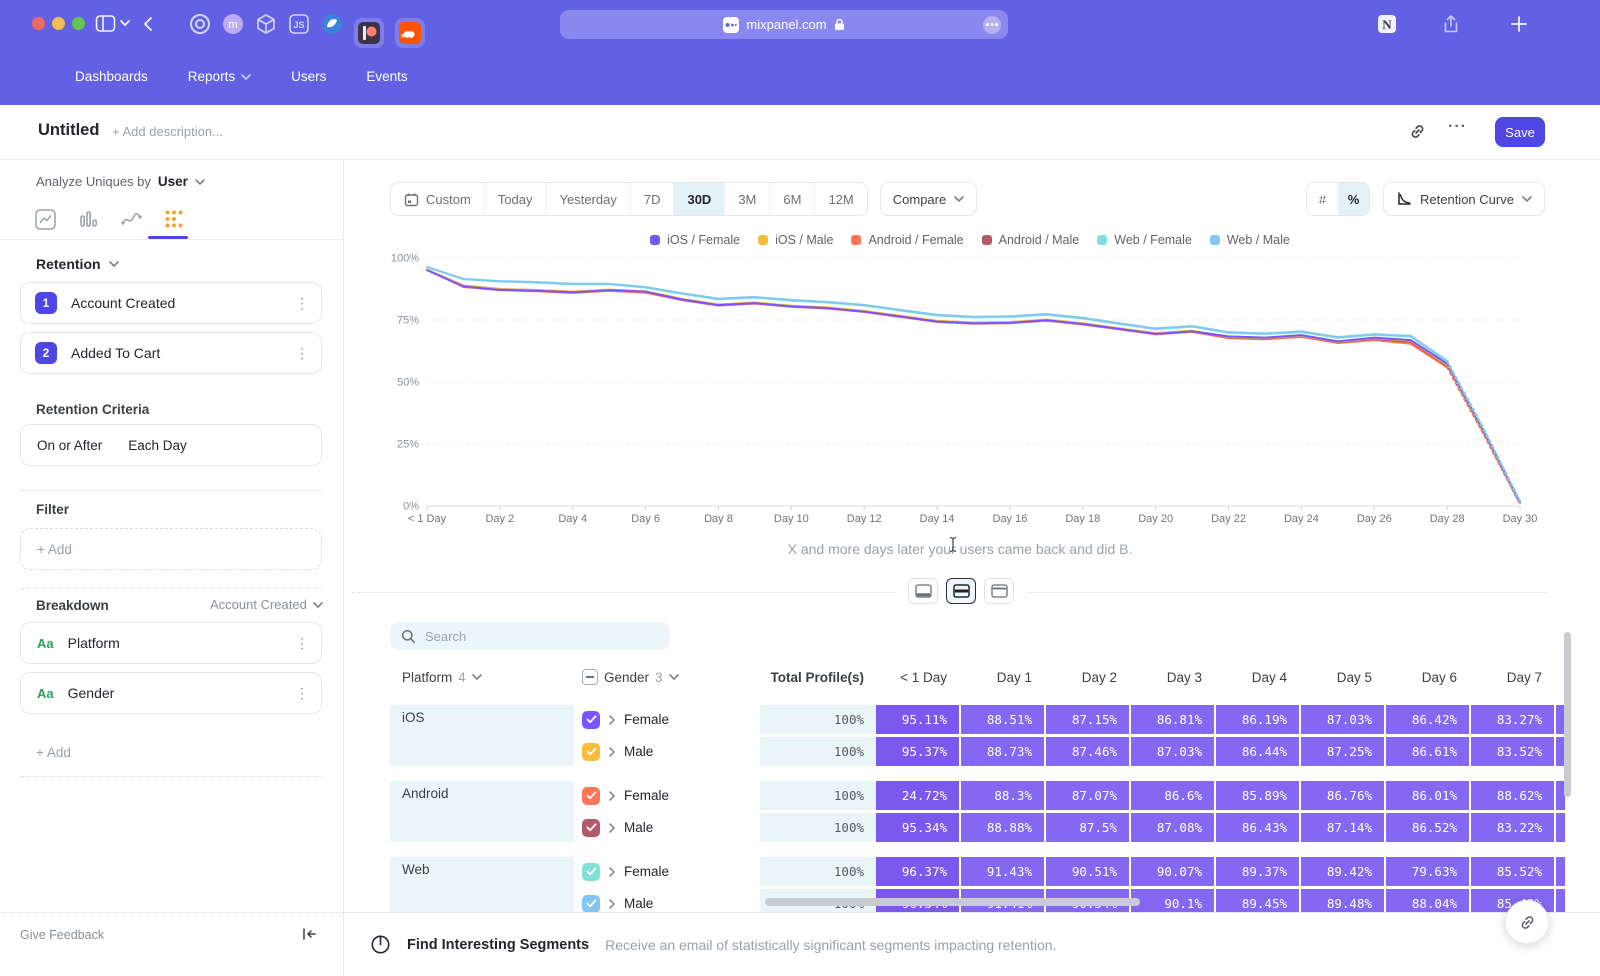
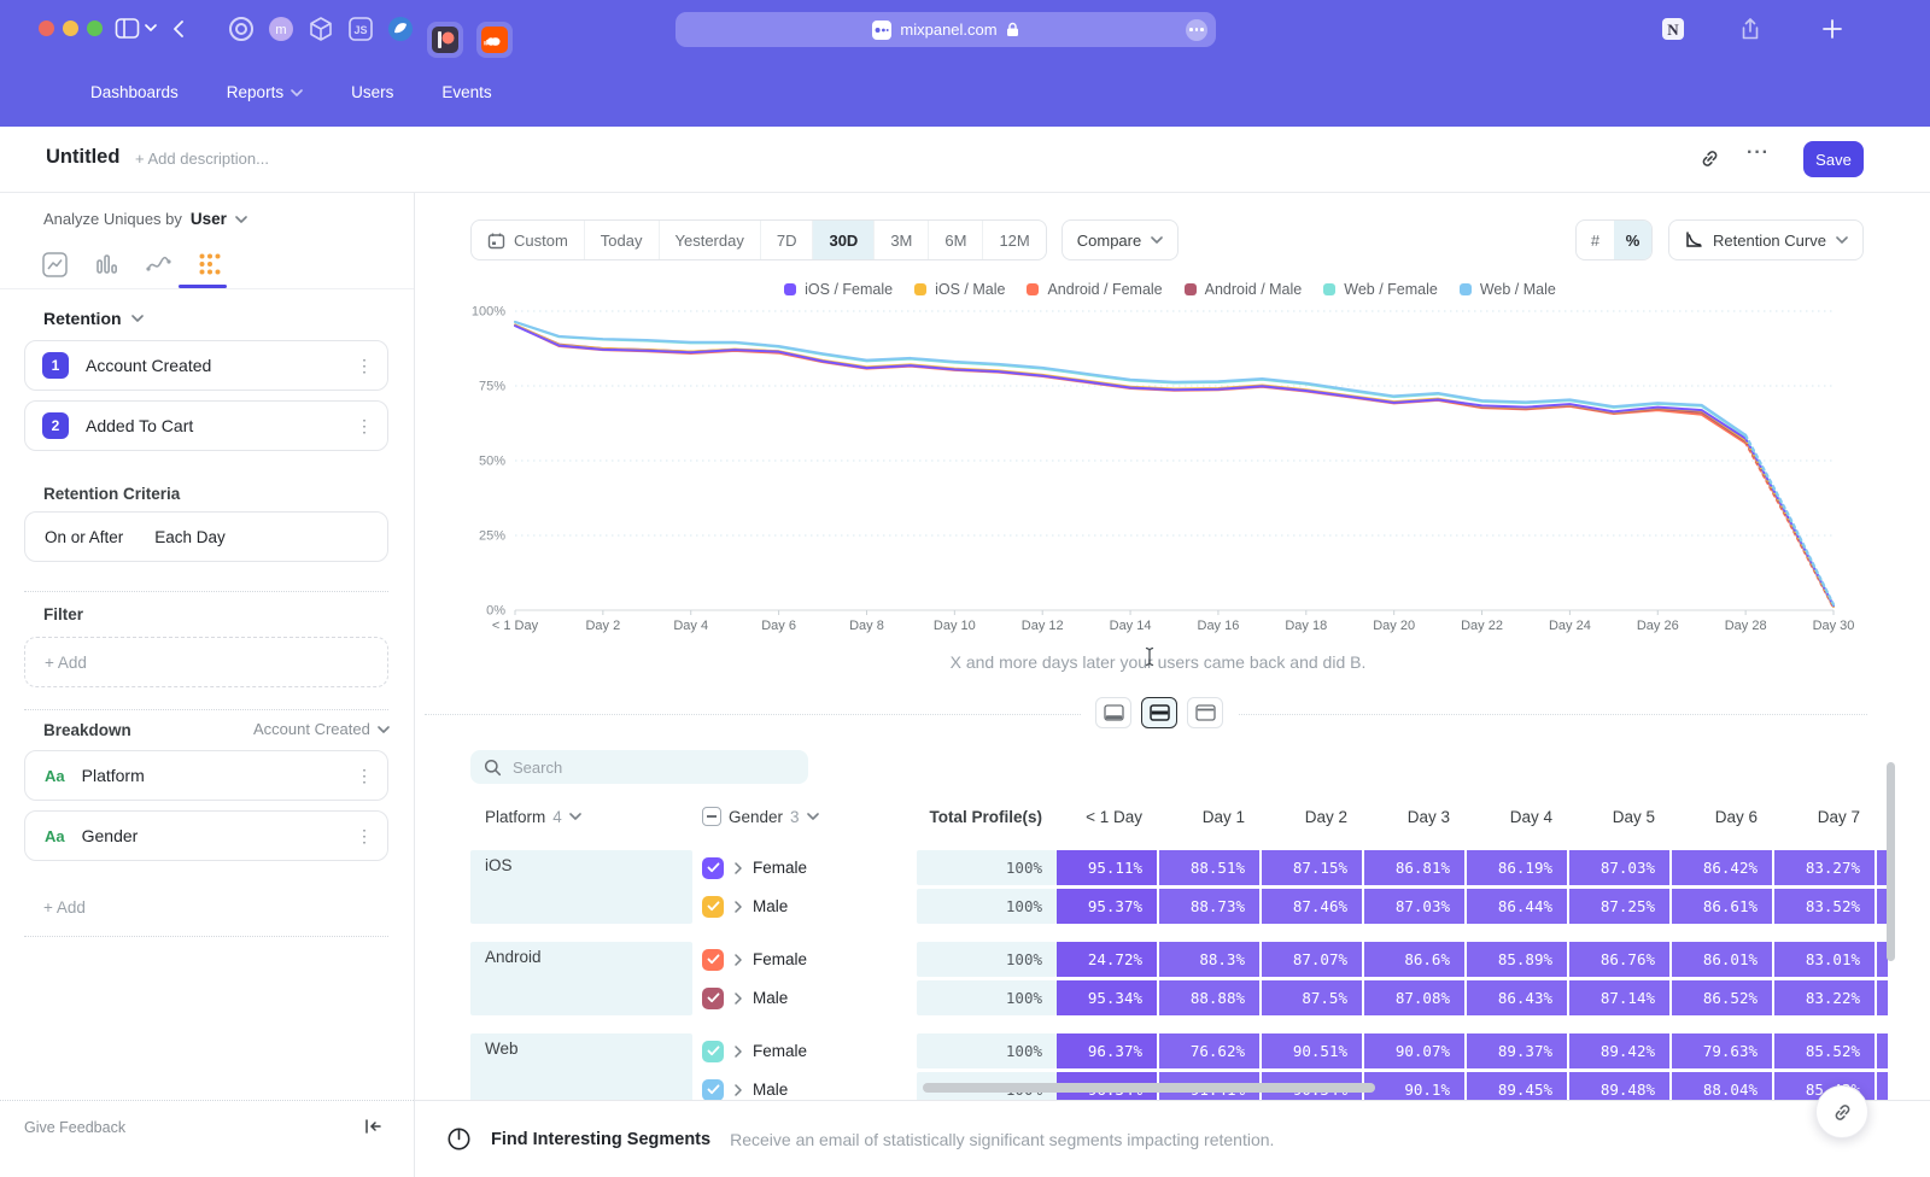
  m
  JS
  mixpanel.com
  N
  Dashboards
  Reports
  Users
  Events
  Untitled
  + Add description...
  ···
  Save
  Analyze Uniques by
  User
  Retention
  1
  Account Created
  ⋮
  2
  Added To Cart
  ⋮
  Retention Criteria
  On or After
  Each Day
  Filter
  + Add
  Breakdown
  Account Created
  Aa
  Platform
  ⋮
  Aa
  Gender
  ⋮
  + Add
  Give Feedback
  Custom
  Today
  Yesterday
  7D
  30D
  3M
  6M
  12M
  Compare
  #
  %
  Retention Curve
  iOS / Female
  iOS / Male
  Android / Female
  Android / Male
  Web / Female
  Web / Male
  100%
  75%
  50%
  25%
  0%
  < 1 Day
  Day 2
  Day 4
  Day 6
  Day 8
  Day 10
  Day 12
  Day 14
  Day 16
  Day 18
  Day 20
  Day 22
  Day 24
  Day 26
  Day 28
  Day 30
  X and more days later you users came back and did B.
  Search
  Platform
  4
  Gender
  3
  Total Profile(s)
  < 1 Day
  Day 1
  Day 2
  Day 3
  Day 4
  Day 5
  Day 6
  Day 7
  iOS
  Female
  100%
  95.11%
  88.51%
  87.15%
  86.81%
  86.19%
  87.03%
  86.42%
  83.27%
  Male
  100%
  95.37%
  88.73%
  87.46%
  87.03%
  86.44%
  87.25%
  86.61%
  83.52%
  Android
  Female
  100%
  24.72%
  88.3%
  87.07%
  86.6%
  85.89%
  86.76%
  86.01%
- 88.62%
+ 83.01%
  Male
  100%
  95.34%
  88.88%
  87.5%
  87.08%
  86.43%
  87.14%
  86.52%
  83.22%
  Web
  Female
  100%
  96.37%
- 91.43%
+ 76.62%
  90.51%
  90.07%
  89.37%
  89.42%
  79.63%
  85.52%
  Male
  90.1%
  89.45%
  89.48%
  88.04%
  Find Interesting Segments
  Receive an email of statistically significant segments impacting retention.
